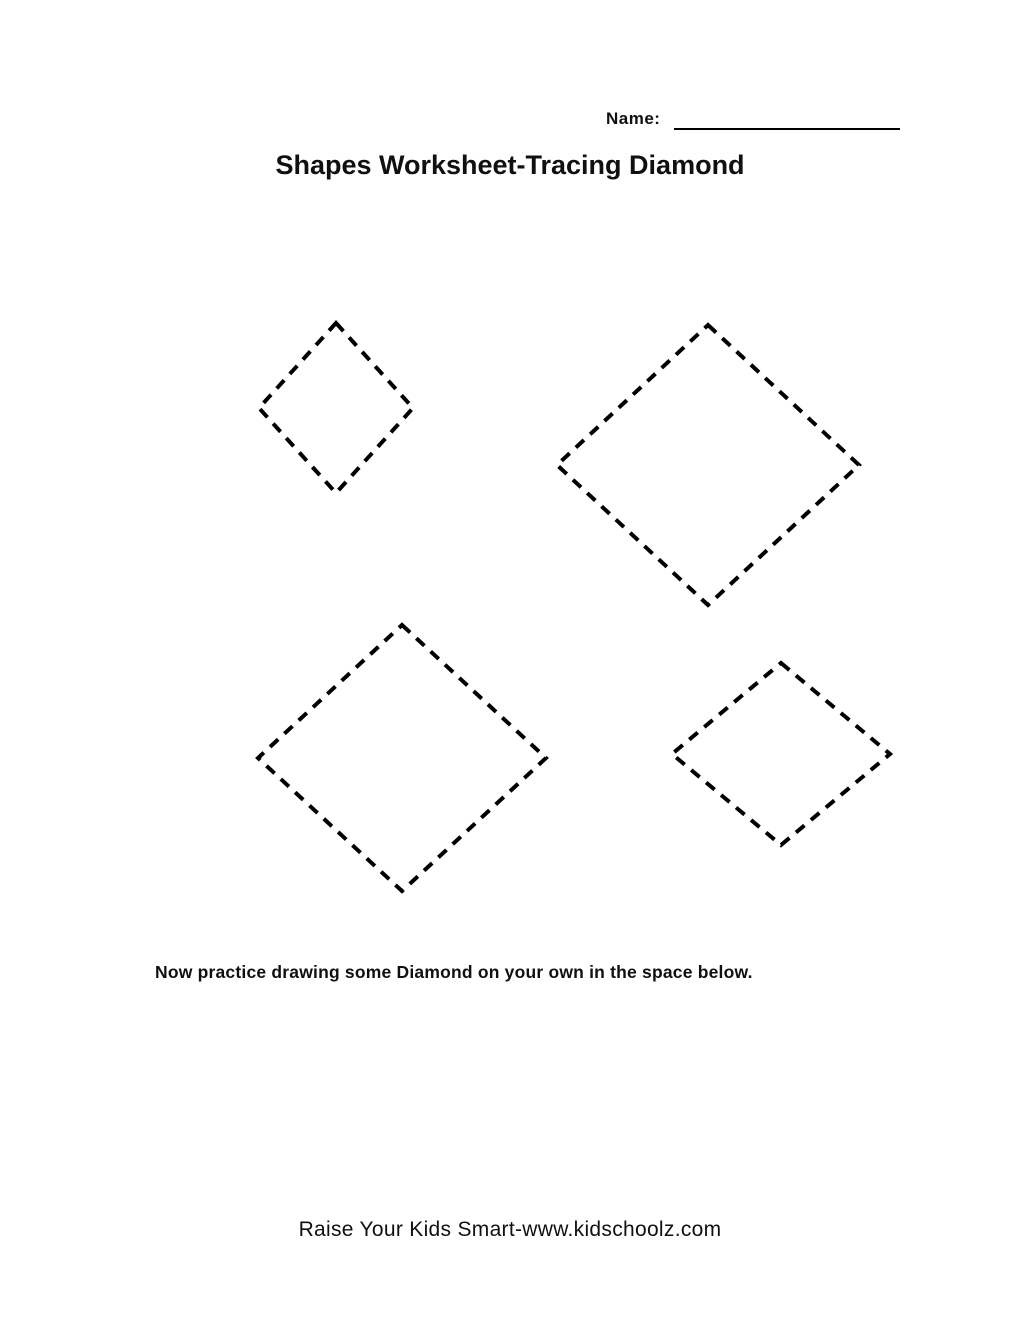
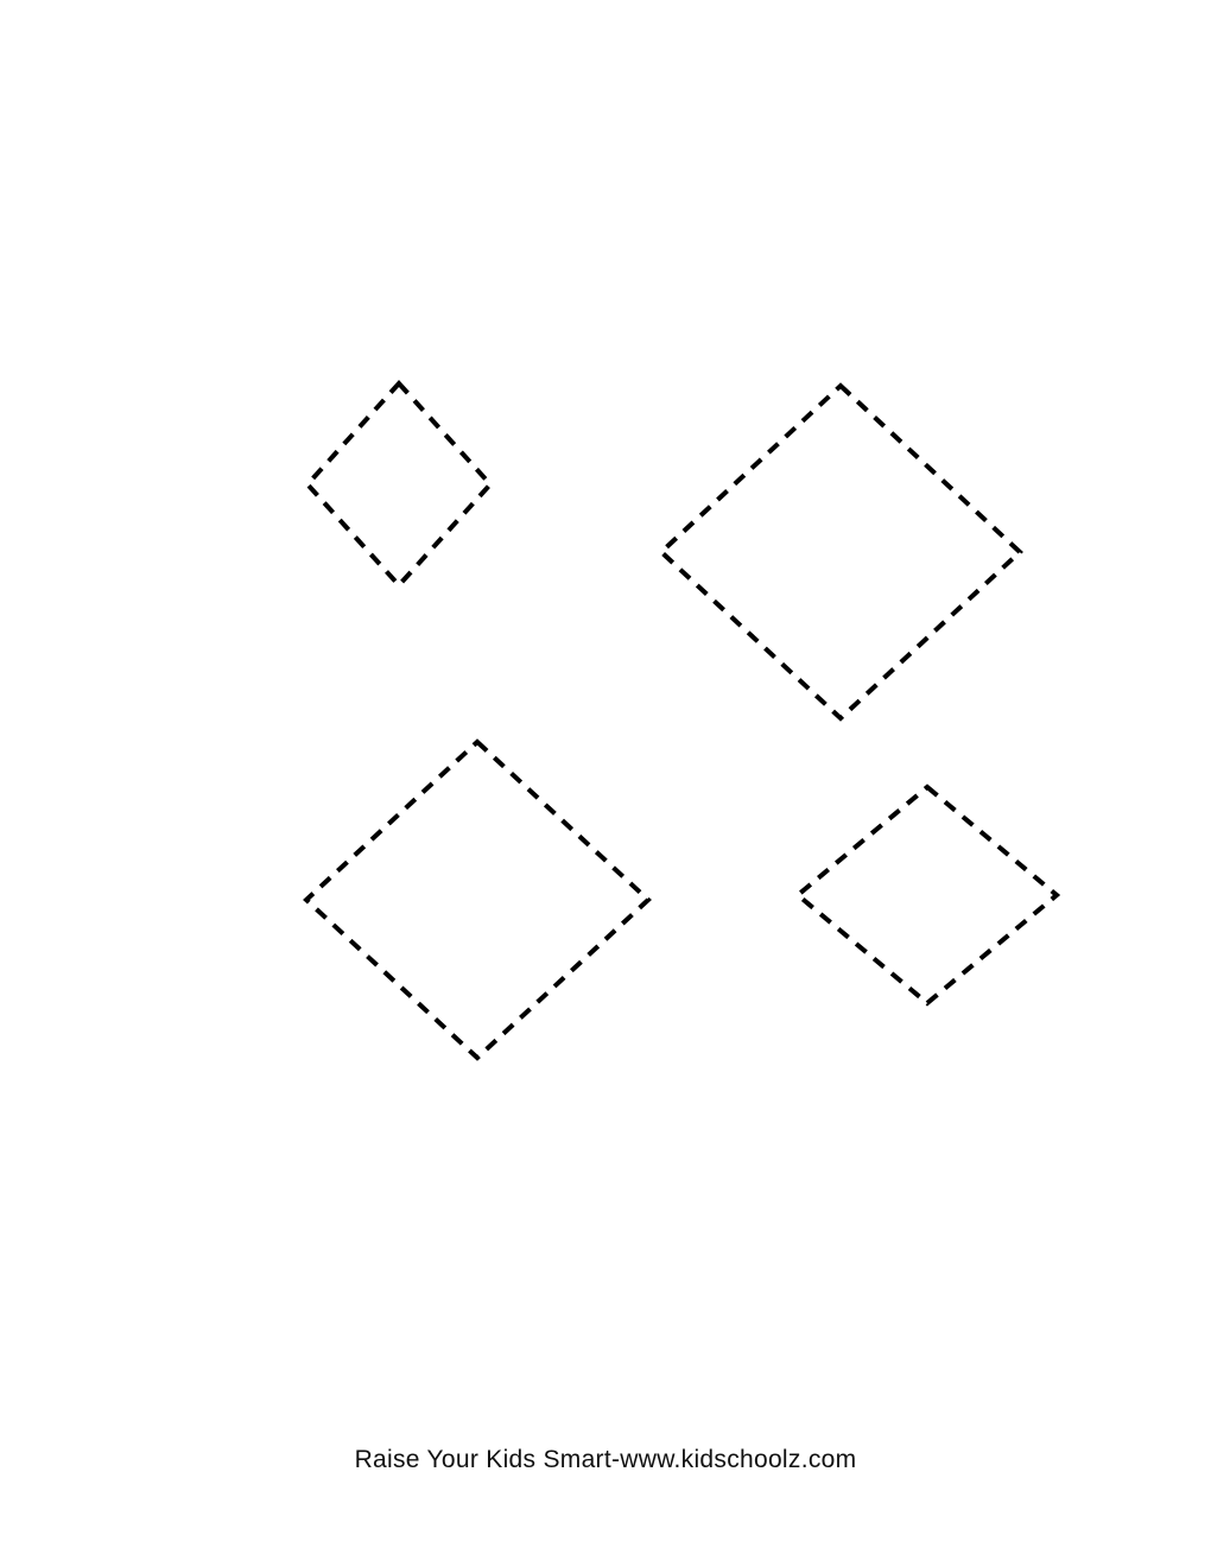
- Name:
- Shapes Worksheet-Tracing Diamond
- Now practice drawing some Diamond on your own in the space below.
  Raise Your Kids Smart-www.kidschoolz.com
